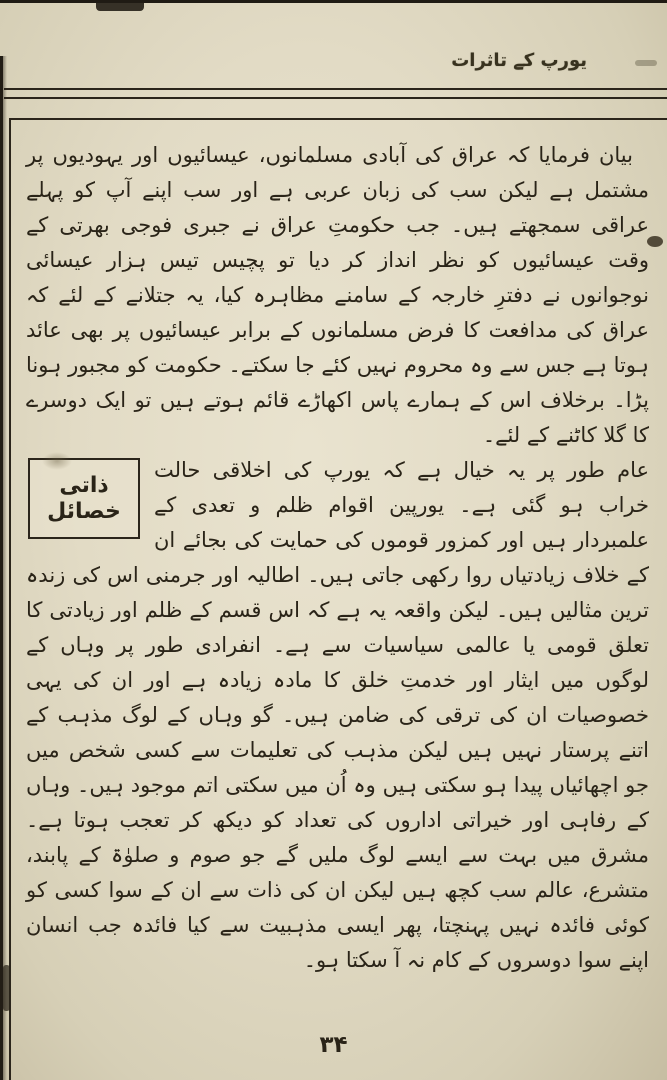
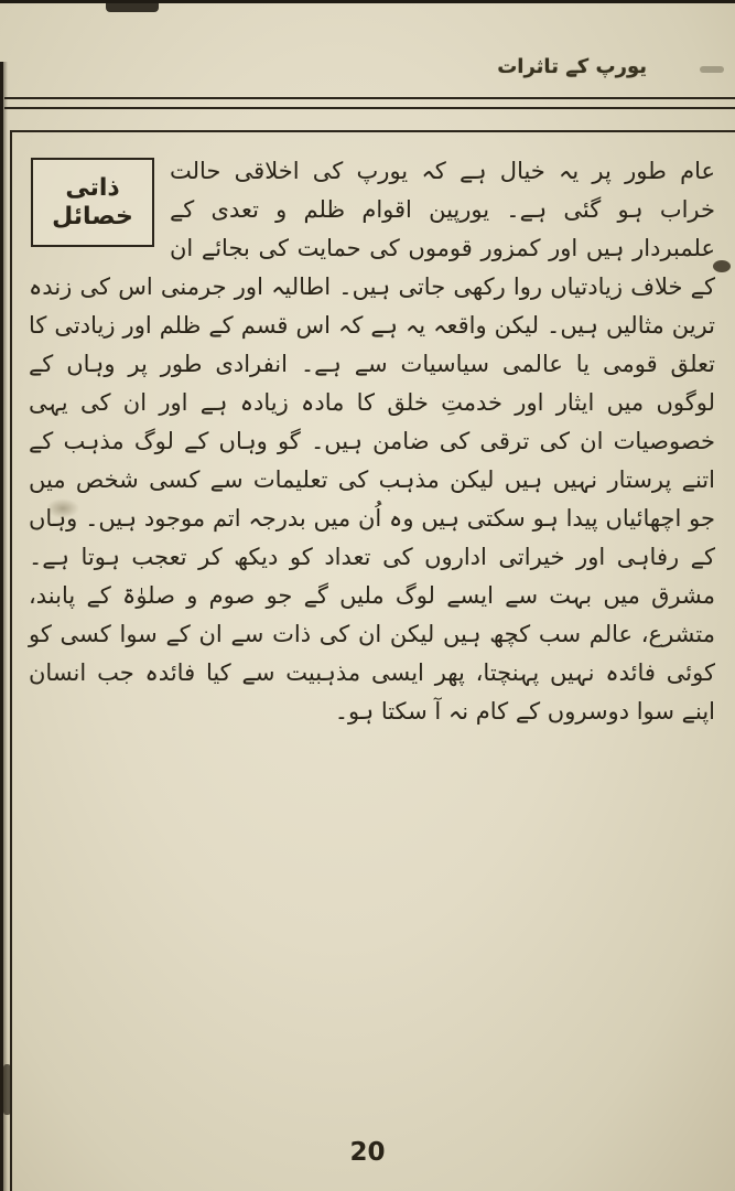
  یورپ کے تاثرات
- بیان فرمایا کہ عراق کی آبادی مسلمانوں، عیسائیوں اور یہودیوں پر مشتمل ہے لیکن سب کی زبان عربی ہے اور سب اپنے آپ کو پہلے عراقی سمجھتے ہیں۔ جب حکومتِ عراق نے جبری فوجی بھرتی کے وقت عیسائیوں کو نظر انداز کر دیا تو پچیس تیس ہزار عیسائی نوجوانوں نے دفترِ خارجہ کے سامنے مظاہرہ کیا، یہ جتلانے کے لئے کہ عراق کی مدافعت کا فرض مسلمانوں کے برابر عیسائیوں پر بھی عائد ہوتا ہے جس سے وہ محروم نہیں کئے جا سکتے۔ حکومت کو مجبور ہونا پڑا۔ برخلاف اس کے ہمارے پاس اکھاڑے قائم ہوتے ہیں تو ایک دوسرے کا گلا کاٹنے کے لئے۔
  ذاتی خصائل
- عام طور پر یہ خیال ہے کہ یورپ کی اخلاقی حالت خراب ہو گئی ہے۔ یورپین اقوام ظلم و تعدی کے علمبردار ہیں اور کمزور قوموں کی حمایت کی بجائے ان کے خلاف زیادتیاں روا رکھی جاتی ہیں۔ اطالیہ اور جرمنی اس کی زندہ ترین مثالیں ہیں۔ لیکن واقعہ یہ ہے کہ اس قسم کے ظلم اور زیادتی کا تعلق قومی یا عالمی سیاسیات سے ہے۔ انفرادی طور پر وہاں کے لوگوں میں ایثار اور خدمتِ خلق کا مادہ زیادہ ہے اور ان کی یہی خصوصیات ان کی ترقی کی ضامن ہیں۔ گو وہاں کے لوگ مذہب کے اتنے پرستار نہیں ہیں لیکن مذہب کی تعلیمات سے کسی شخص میں جو اچھائیاں پیدا ہو سکتی ہیں وہ اُن میں سکتی اتم موجود ہیں۔ وہاں کے رفاہی اور خیراتی اداروں کی تعداد کو دیکھ کر تعجب ہوتا ہے۔ مشرق میں بہت سے ایسے لوگ ملیں گے جو صوم و صلوٰۃ کے پابند، متشرع، عالم سب کچھ ہیں لیکن ان کی ذات سے ان کے سوا کسی کو کوئی فائدہ نہیں پہنچتا، پھر ایسی مذہبیت سے کیا فائدہ جب انسان اپنے سوا دوسروں کے کام نہ آ سکتا ہو۔
+ عام طور پر یہ خیال ہے کہ یورپ کی اخلاقی حالت خراب ہو گئی ہے۔ یورپین اقوام ظلم و تعدی کے علمبردار ہیں اور کمزور قوموں کی حمایت کی بجائے ان کے خلاف زیادتیاں روا رکھی جاتی ہیں۔ اطالیہ اور جرمنی اس کی زندہ ترین مثالیں ہیں۔ لیکن واقعہ یہ ہے کہ اس قسم کے ظلم اور زیادتی کا تعلق قومی یا عالمی سیاسیات سے ہے۔ انفرادی طور پر وہاں کے لوگوں میں ایثار اور خدمتِ خلق کا مادہ زیادہ ہے اور ان کی یہی خصوصیات ان کی ترقی کی ضامن ہیں۔ گو وہاں کے لوگ مذہب کے اتنے پرستار نہیں ہیں لیکن مذہب کی تعلیمات سے کسی شخص میں جو اچھائیاں پیدا ہو سکتی ہیں وہ اُن میں بدرجہ اتم موجود ہیں۔ وہاں کے رفاہی اور خیراتی اداروں کی تعداد کو دیکھ کر تعجب ہوتا ہے۔ مشرق میں بہت سے ایسے لوگ ملیں گے جو صوم و صلوٰۃ کے پابند، متشرع، عالم سب کچھ ہیں لیکن ان کی ذات سے ان کے سوا کسی کو کوئی فائدہ نہیں پہنچتا، پھر ایسی مذہبیت سے کیا فائدہ جب انسان اپنے سوا دوسروں کے کام نہ آ سکتا ہو۔
- ۳۴
+ 20
